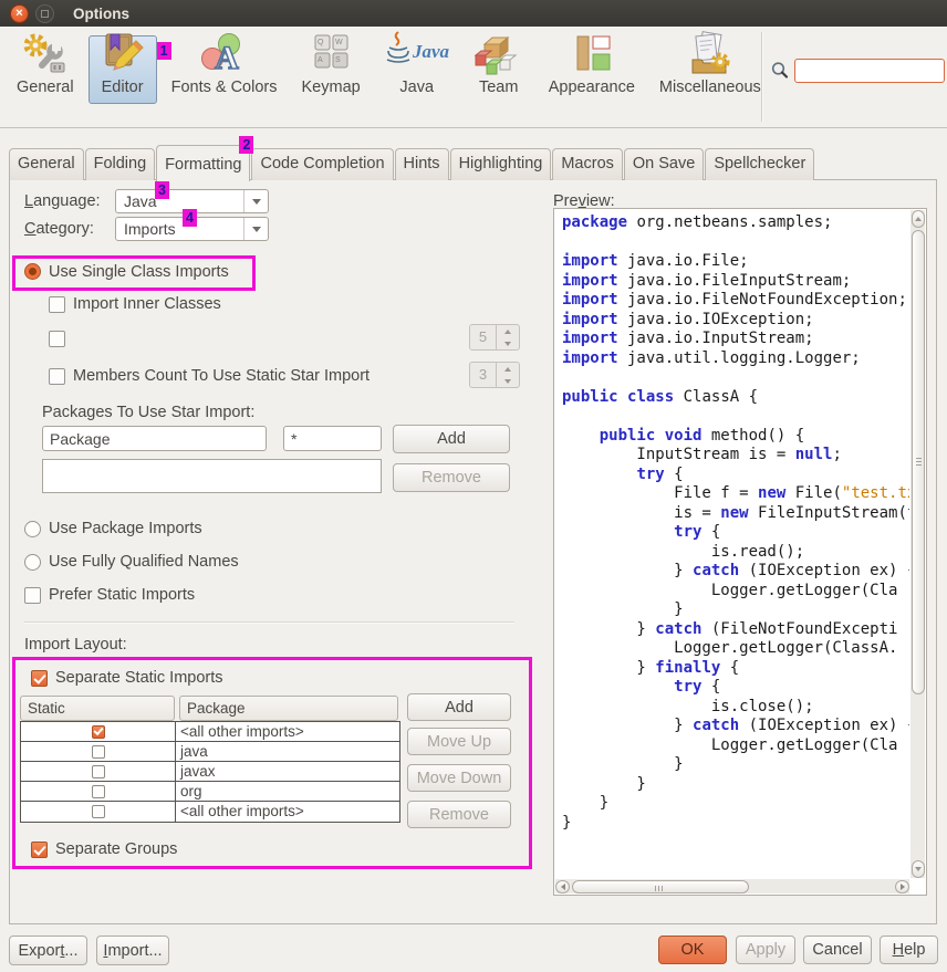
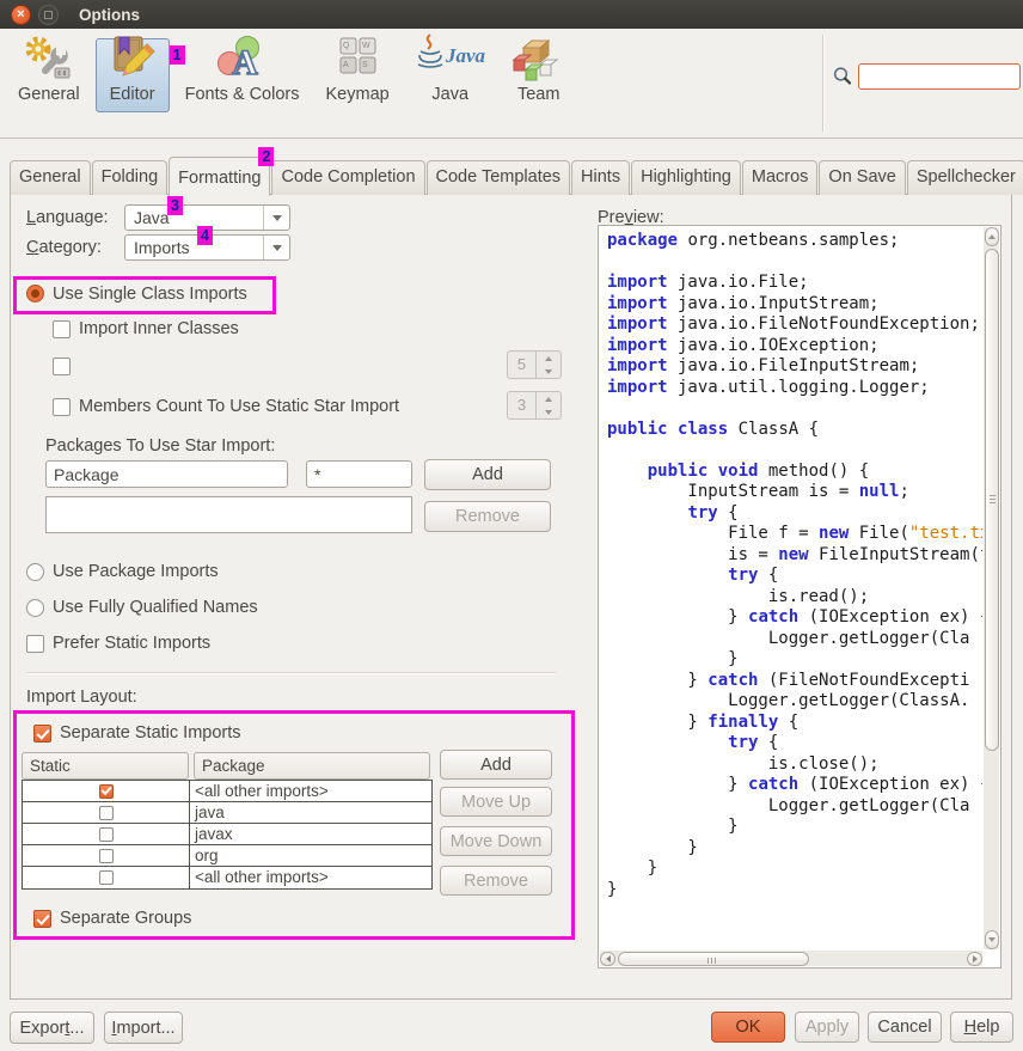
  ×
  Options
  General
  Editor
  1
  A
  Fonts & Colors
  Keymap
  Java
  Java
  Team
- Appearance
- Miscellaneous
  General
  Folding
  Formatting
  2
  Code Completion
+ Code Templates
  Hints
  Highlighting
  Macros
  On Save
  Spellchecker
  Language:
  Java
  3
  Category:
  Imports
  4
  Use Single Class Imports
  Import Inner Classes
  5
  Members Count To Use Static Star Import
  3
  Packages To Use Star Import:
  Package
  *
  Add
  Remove
  Use Package Imports
  Use Fully Qualified Names
  Prefer Static Imports
  Import Layout:
  Separate Static Imports
  Static
  Package
  Add
  <all other imports>
  java
  javax
  org
  <all other imports>
  Move Up
  Move Down
  Remove
  Separate Groups
  Preview:
  package org.netbeans.samples;
  import java.io.File;
- import java.io.FileInputStream;
+ import java.io.InputStream;
  import java.io.FileNotFoundException;
  import java.io.IOException;
- import java.io.InputStream;
+ import java.io.FileInputStream;
  import java.util.logging.Logger;
  public class ClassA {
  public void method() {
  InputStream is = null;
  try {
  File f = new File("test.t
  is = new FileInputStream(
  try {
  is.read();
  } catch (IOException ex)
  Logger.getLogger(Cla
  }
  } catch (FileNotFoundExcepti
  Logger.getLogger(ClassA.
  } finally {
  try {
  is.close();
  } catch (IOException ex)
  Logger.getLogger(Cla
  }
  }
  }
  }
  Expor
  t
  ...
  I
  mport...
  OK
  Apply
  Cancel
  H
  elp
